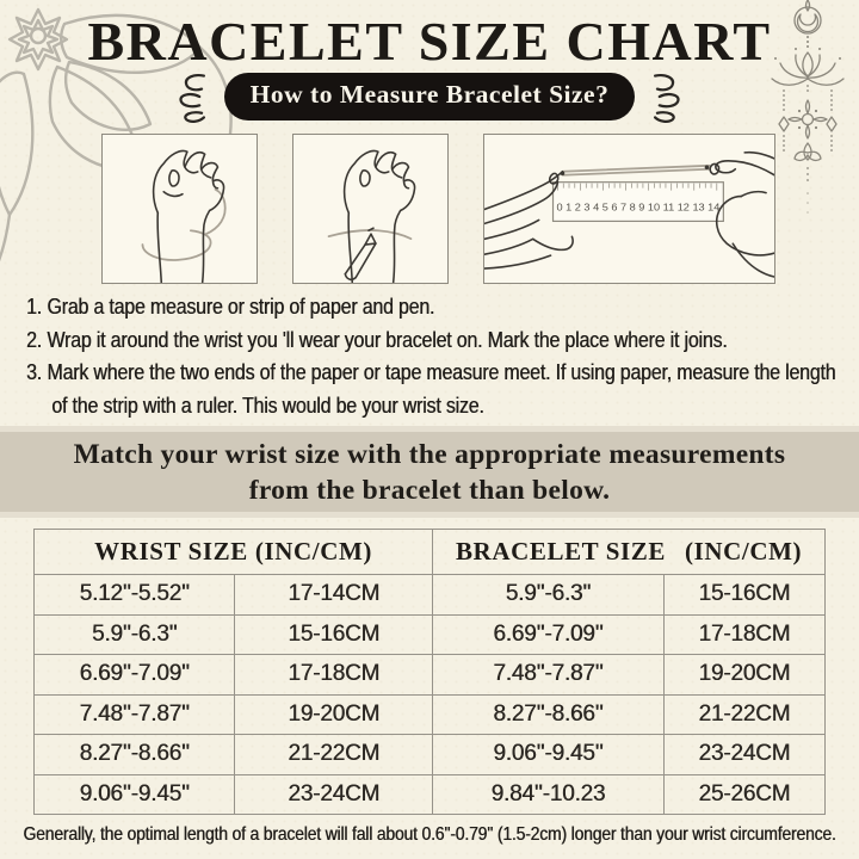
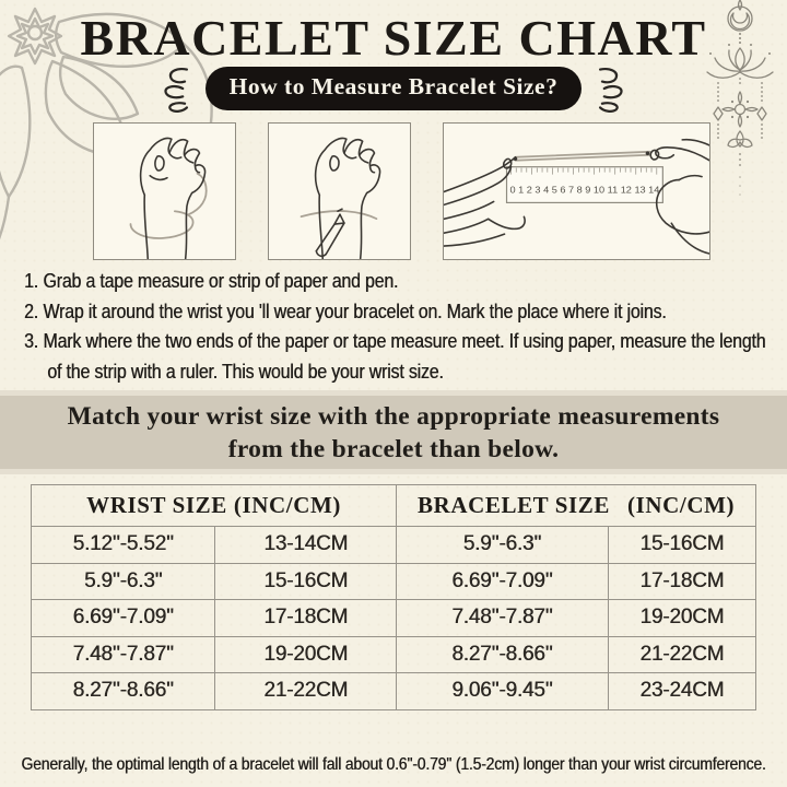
  BRACELET SIZE CHART
  How to Measure Bracelet Size?
  0 1 2 3 4 5 6 7 8 9 10 11 12 13 14
  1. Grab a tape measure or strip of paper and pen.
  2. Wrap it around the wrist you 'll wear your bracelet on. Mark the place where it joins.
  3. Mark where the two ends of the paper or tape measure meet. If using paper, measure the length of the strip with a ruler. This would be your wrist size.
  Match your wrist size with the appropriate measurements
  from the bracelet than below.
  WRIST SIZE (INC/CM)	BRACELET SIZE (INC/CM)
- 5.12''-5.52''	17-14CM	5.9''-6.3''	15-16CM
+ 5.12''-5.52''	13-14CM	5.9''-6.3''	15-16CM
  5.9''-6.3''	15-16CM	6.69''-7.09''	17-18CM
  6.69''-7.09''	17-18CM	7.48''-7.87''	19-20CM
  7.48''-7.87''	19-20CM	8.27''-8.66''	21-22CM
  8.27''-8.66''	21-22CM	9.06''-9.45''	23-24CM
- 9.06''-9.45''	23-24CM	9.84''-10.23	25-26CM
  Generally, the optimal length of a bracelet will fall about 0.6''-0.79'' (1.5-2cm) longer than your wrist circumference.
